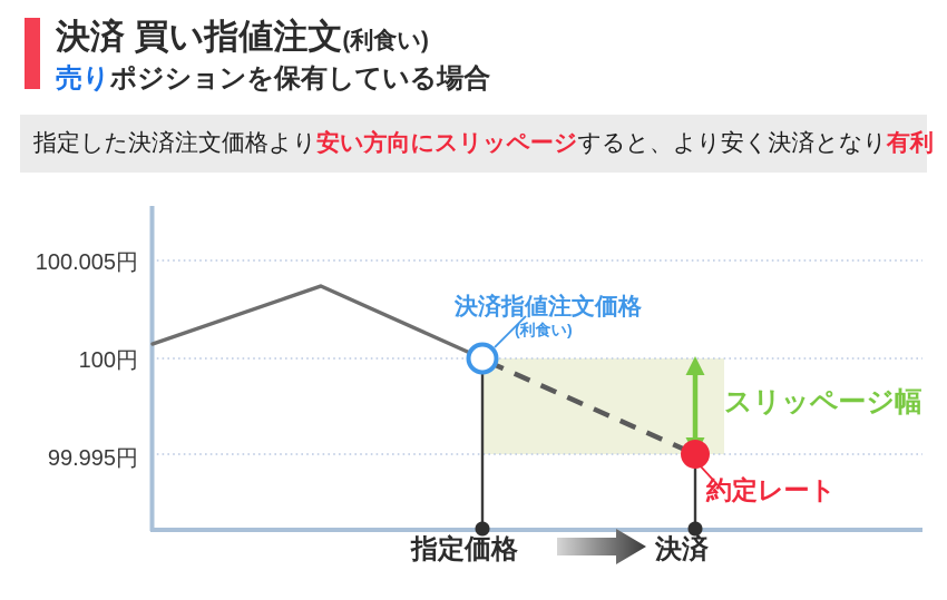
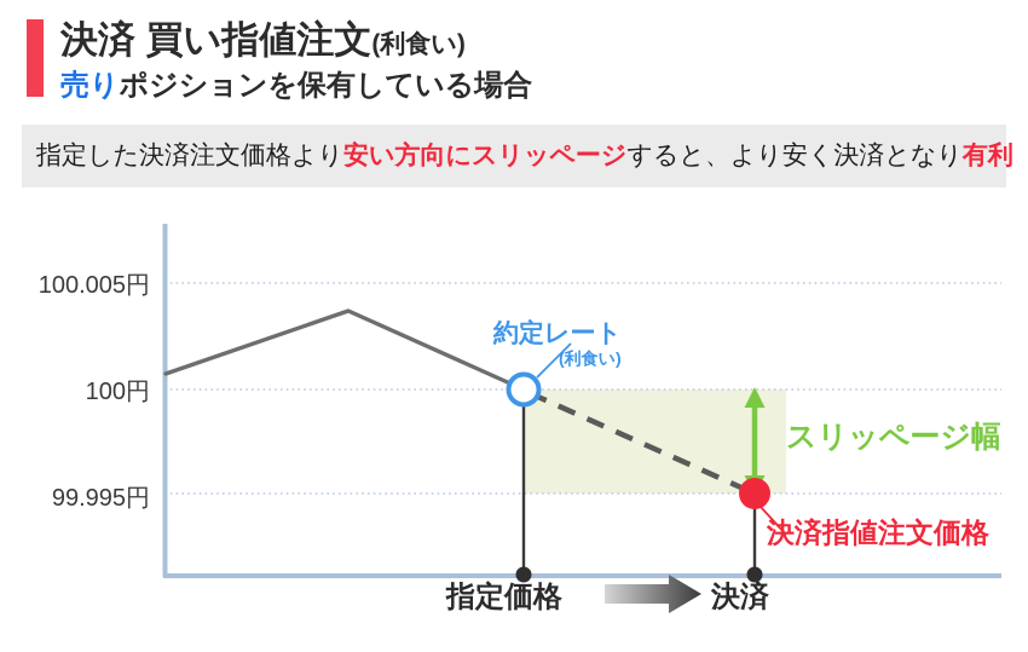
  決済 買い指値注文(利食い)
  売りポジションを保有している場合
  指定した決済注文価格より安い方向にスリッページすると、より安く決済となり有利
  100.005円
  100円
  99.995円
- 決済指値注文価格
+ 約定レート
  (利食い)
  スリッページ幅
- 約定レート
+ 決済指値注文価格
  指定価格
  決済
